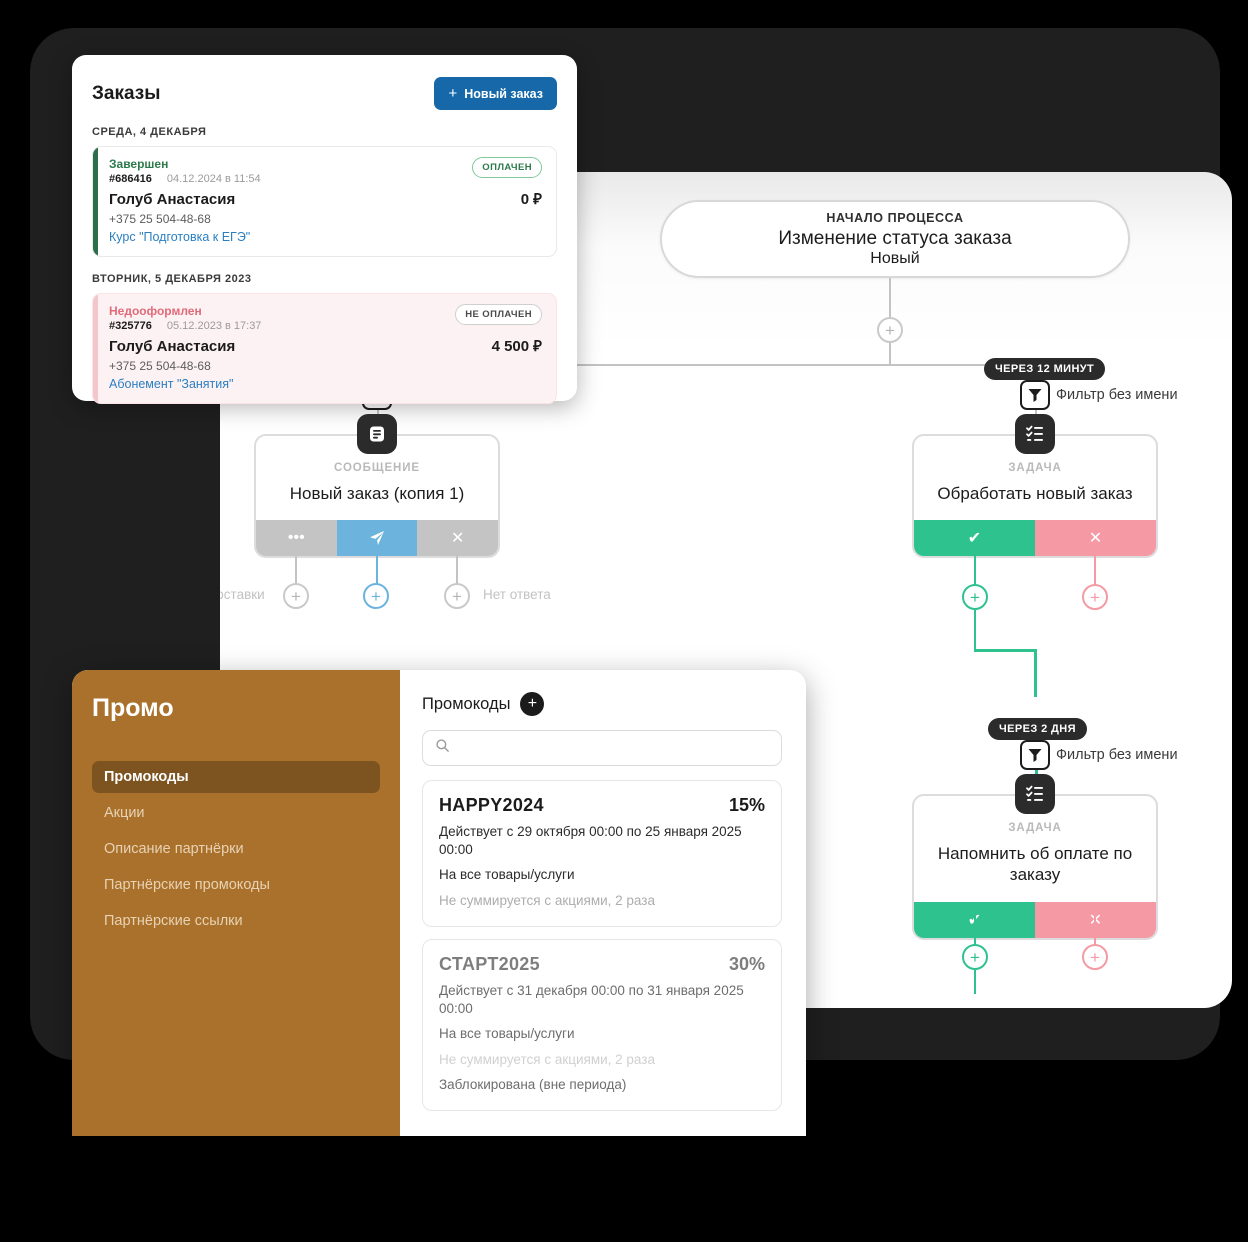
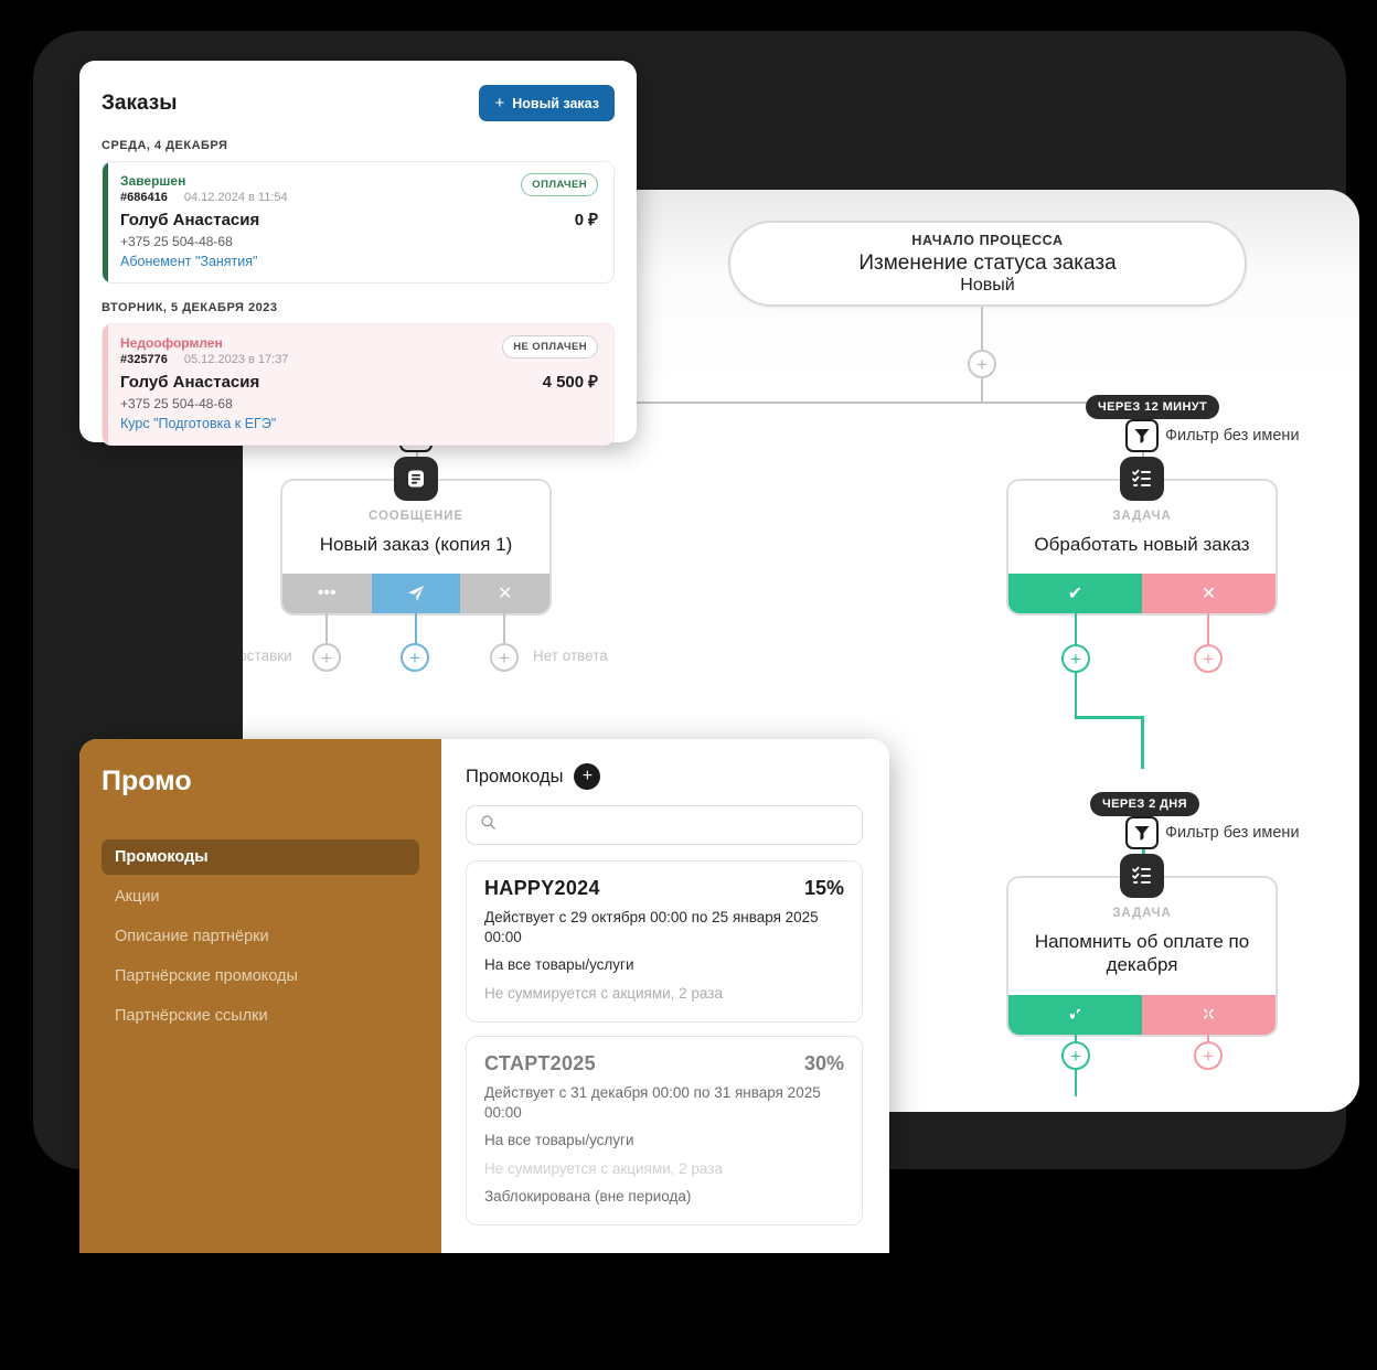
  НАЧАЛО ПРОЦЕССА
  Изменение статуса заказа
  Новый
  +
  СООБЩЕНИЕ
  Новый заказ (копия 1)
  •••
  ✕
  +
  +
  +
  Нет ответа
  ЧЕРЕЗ 12 МИНУТ
  Фильтр без имени
  ЗАДАЧА
  Обработать новый заказ
  ✔
  ✕
  +
  +
  ЧЕРЕЗ 2 ДНЯ
  Фильтр без имени
  ЗАДАЧА
- Напомнить об оплате по заказу
+ Напомнить об оплате по декабря
  +
  +
  Заказы
  +
  Новый заказ
  СРЕДА, 4 ДЕКАБРЯ
  Завершен
  #686416 04.12.2024 в 11:54
  ОПЛАЧЕН
  Голуб Анастасия
  0 ₽
  +375 25 504-48-68
- Курс "Подготовка к ЕГЭ"
+ Абонемент "Занятия"
  ВТОРНИК, 5 ДЕКАБРЯ 2023
  Недооформлен
  #325776 05.12.2023 в 17:37
  НЕ ОПЛАЧЕН
  Голуб Анастасия
  4 500 ₽
  +375 25 504-48-68
- Абонемент "Занятия"
+ Курс "Подготовка к ЕГЭ"
  Промо
  Промокоды
  Акции
  Описание партнёрки
  Партнёрские промокоды
  Партнёрские ссылки
  Промокоды
  +
  HAPPY2024
  15%
  Действует с 29 октября 00:00 по 25 января 2025 00:00
  На все товары/услуги
  Не суммируется с акциями, 2 раза
  СТАРТ2025
  30%
  Действует с 31 декабря 00:00 по 31 января 2025 00:00
  На все товары/услуги
  Не суммируется с акциями, 2 раза
  Заблокирована (вне периода)
